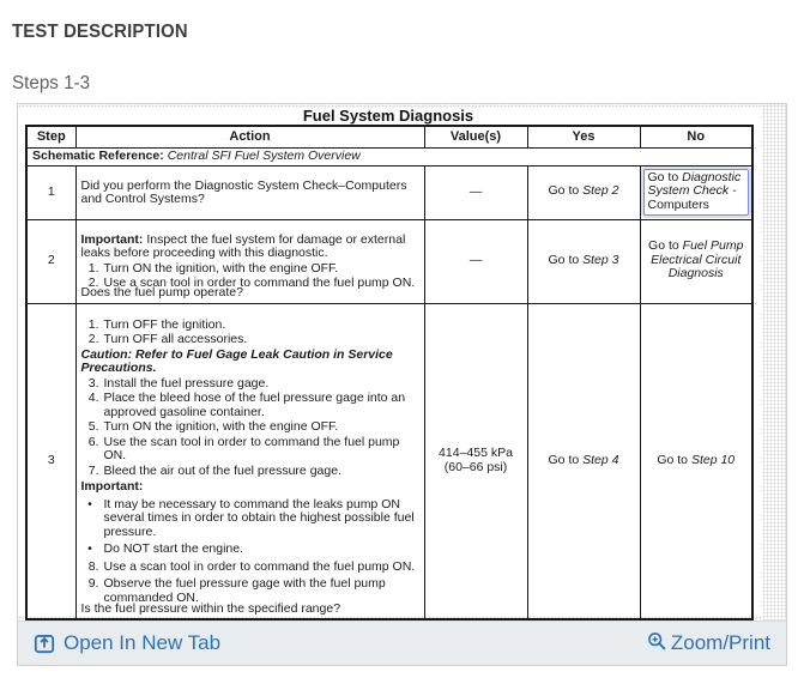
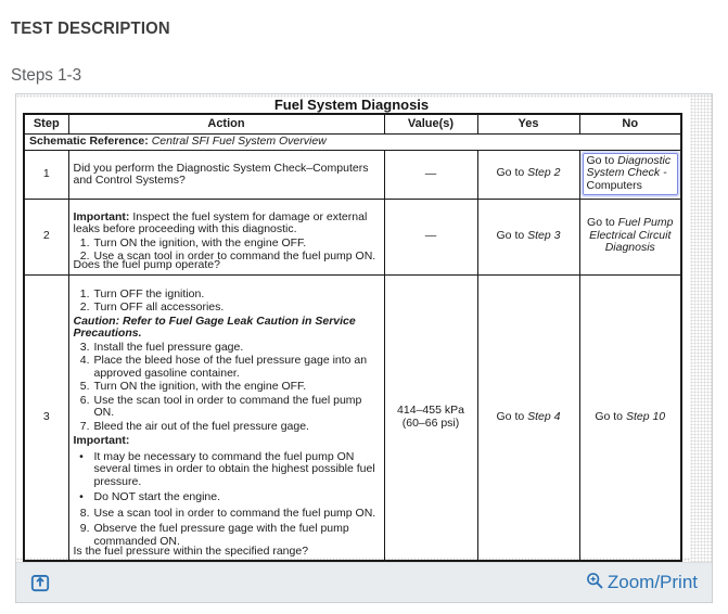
  TEST DESCRIPTION
  Steps 1-3
  Fuel System Diagnosis
  Step	Action	Value(s)	Yes	No
  Schematic Reference: Central SFI Fuel System Overview
  1	Did you perform the Diagnostic System Check–Computers and Control Systems?	—	Go to Step 2	Go to Diagnostic System Check - Computers
  2	Important: Inspect the fuel system for damage or external leaks before proceeding with this diagnostic. 1. Turn ON the ignition, with the engine OFF. 2. Use a scan tool in order to command the fuel pump ON. Does the fuel pump operate?	—	Go to Step 3	Go to Fuel Pump Electrical Circuit Diagnosis
- 3	1. Turn OFF the ignition. 2. Turn OFF all accessories. Caution: Refer to Fuel Gage Leak Caution in Service Precautions. 3. Install the fuel pressure gage. 4. Place the bleed hose of the fuel pressure gage into an approved gasoline container. 5. Turn ON the ignition, with the engine OFF. 6. Use the scan tool in order to command the fuel pump ON. 7. Bleed the air out of the fuel pressure gage. Important: • It may be necessary to command the leaks pump ON several times in order to obtain the highest possible fuel pressure. • Do NOT start the engine. 8. Use a scan tool in order to command the fuel pump ON. 9. Observe the fuel pressure gage with the fuel pump commanded ON. Is the fuel pressure within the specified range?	414–455 kPa (60–66 psi)	Go to Step 4	Go to Step 10
+ 3	1. Turn OFF the ignition. 2. Turn OFF all accessories. Caution: Refer to Fuel Gage Leak Caution in Service Precautions. 3. Install the fuel pressure gage. 4. Place the bleed hose of the fuel pressure gage into an approved gasoline container. 5. Turn ON the ignition, with the engine OFF. 6. Use the scan tool in order to command the fuel pump ON. 7. Bleed the air out of the fuel pressure gage. Important: • It may be necessary to command the fuel pump ON several times in order to obtain the highest possible fuel pressure. • Do NOT start the engine. 8. Use a scan tool in order to command the fuel pump ON. 9. Observe the fuel pressure gage with the fuel pump commanded ON. Is the fuel pressure within the specified range?	414–455 kPa (60–66 psi)	Go to Step 4	Go to Step 10
- Open In New Tab
  Zoom/Print
